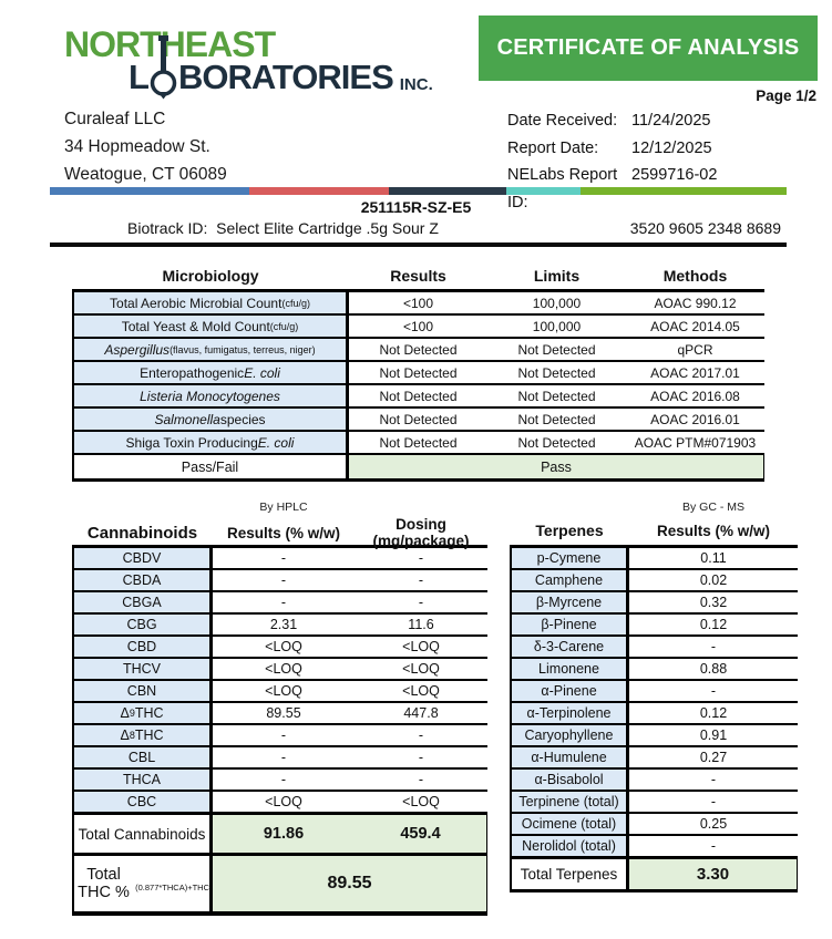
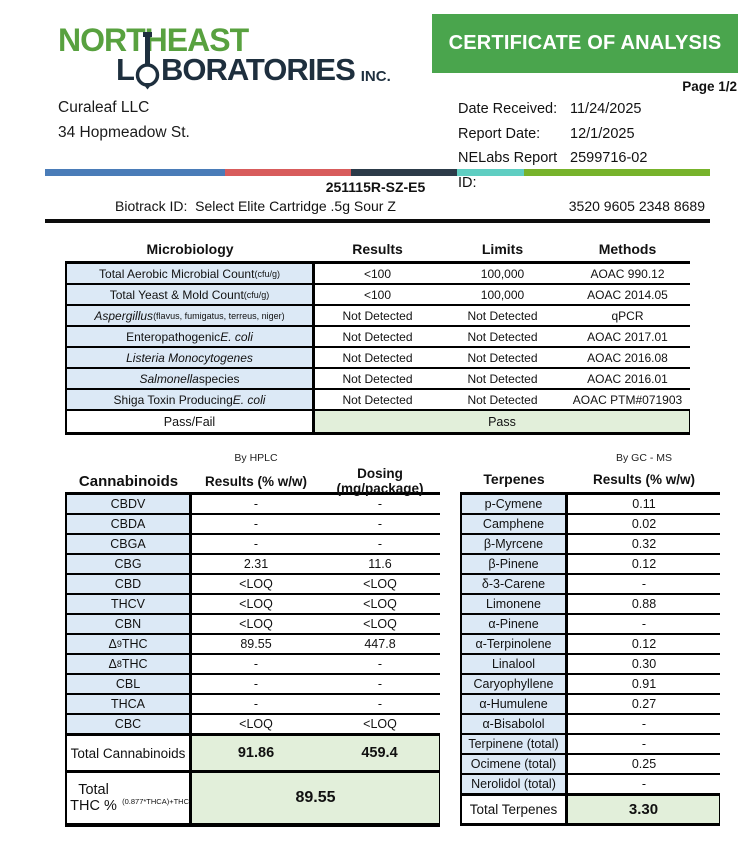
  NORTHEAST
  L
  BORATORIES
  INC.
  CERTIFICATE OF ANALYSIS
  Page 1/2
  Curaleaf LLC
  34 Hopmeadow St.
- Weatogue, CT 06089
  Date Received:
  11/24/2025
  Report Date:
- 12/12/2025
+ 12/1/2025
  NELabs Report ID:
  2599716-02
  251115R-SZ-E5
  Biotrack ID: Select Elite Cartridge .5g Sour Z
  3520 9605 2348 8689
  Microbiology
  Results
  Limits
  Methods
  Total Aerobic Microbial Count
  (cfu/g)
  <100
  100,000
  AOAC 990.12
  Total Yeast & Mold Count
  (cfu/g)
  <100
  100,000
  AOAC 2014.05
  Aspergillus
  (flavus, fumigatus, terreus, niger)
  Not Detected
  Not Detected
  qPCR
  Enteropathogenic
  E. coli
  Not Detected
  Not Detected
  AOAC 2017.01
  Listeria Monocytogenes
  Not Detected
  Not Detected
  AOAC 2016.08
  Salmonella
  species
  Not Detected
  Not Detected
  AOAC 2016.01
  Shiga Toxin Producing
  E. coli
  Not Detected
  Not Detected
  AOAC PTM#071903
  Pass/Fail
  Pass
  By HPLC
  Cannabinoids
  Results (% w/w)
  Dosing (mg/package)
  CBDV
  -
  -
  CBDA
  -
  -
  CBGA
  -
  -
  CBG
  2.31
  11.6
  CBD
  <LOQ
  <LOQ
  THCV
  <LOQ
  <LOQ
  CBN
  <LOQ
  <LOQ
  Δ
  9
  THC
  89.55
  447.8
  Δ
  8
  THC
  -
  -
  CBL
  -
  -
  THCA
  -
  -
  CBC
  <LOQ
  <LOQ
  Total Cannabinoids
  91.86
  459.4
  Total THC %
  (0.877*THCA)+THC
  89.55
  By GC - MS
  Terpenes
  Results (% w/w)
  p-Cymene
  0.11
  Camphene
  0.02
  β-Myrcene
  0.32
  β-Pinene
  0.12
  δ-3-Carene
  -
  Limonene
  0.88
  α-Pinene
  -
  α-Terpinolene
  0.12
+ Linalool
+ 0.30
  Caryophyllene
  0.91
  α-Humulene
  0.27
  α-Bisabolol
  -
  Terpinene (total)
  -
  Ocimene (total)
  0.25
  Nerolidol (total)
  -
  Total Terpenes
  3.30
